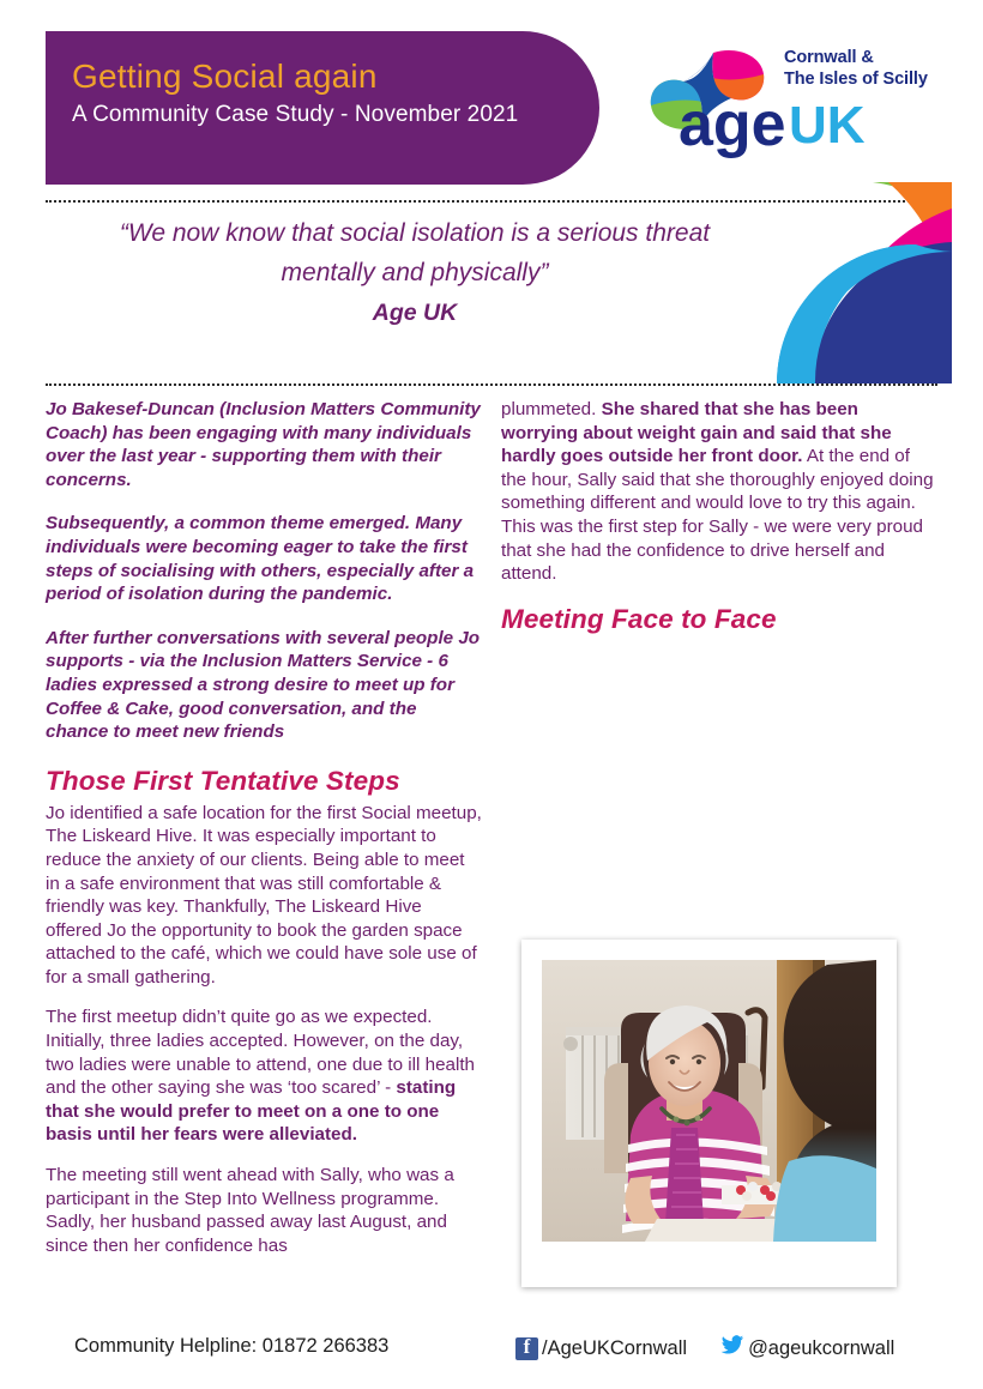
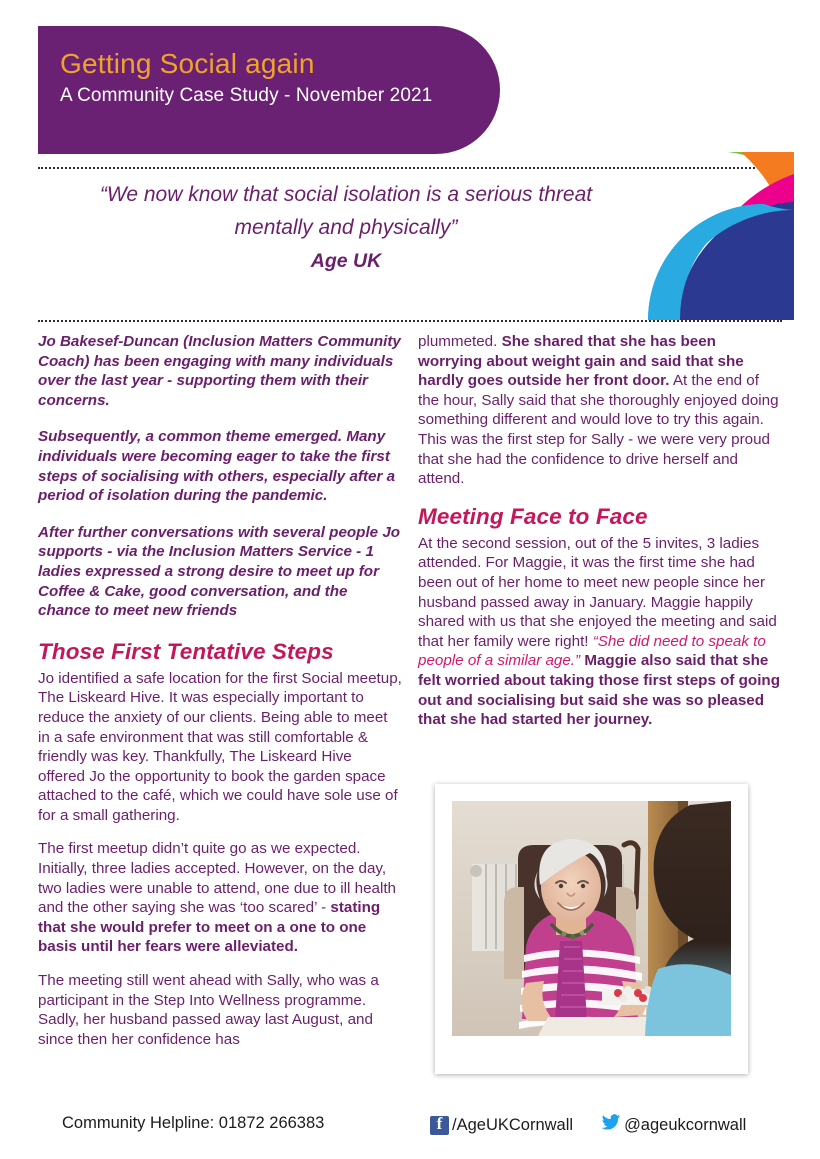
  Getting Social again
  A Community Case Study - November 2021
- Cornwall &
- The Isles of Scilly
- age
- UK
  “We now know that social isolation is a serious threat
  mentally and physically”
  Age UK
  Jo Bakesef-Duncan (Inclusion Matters Community Coach) has been engaging with many individuals over the last year - supporting them with their concerns.
  Subsequently, a common theme emerged. Many individuals were becoming eager to take the first steps of socialising with others, especially after a period of isolation during the pandemic.
- After further conversations with several people Jo supports - via the Inclusion Matters Service - 6 ladies expressed a strong desire to meet up for Coffee & Cake, good conversation, and the chance to meet new friends
+ After further conversations with several people Jo supports - via the Inclusion Matters Service - 1 ladies expressed a strong desire to meet up for Coffee & Cake, good conversation, and the chance to meet new friends
  Those First Tentative Steps
  Jo identified a safe location for the first Social meetup, The Liskeard Hive. It was especially important to reduce the anxiety of our clients. Being able to meet in a safe environment that was still comfortable & friendly was key. Thankfully, The Liskeard Hive offered Jo the opportunity to book the garden space attached to the café, which we could have sole use of for a small gathering.
  The first meetup didn’t quite go as we expected. Initially, three ladies accepted. However, on the day, two ladies were unable to attend, one due to ill health and the other saying she was ‘too scared’ - stating that she would prefer to meet on a one to one basis until her fears were alleviated.
  The meeting still went ahead with Sally, who was a participant in the Step Into Wellness programme. Sadly, her husband passed away last August, and since then her confidence has
  plummeted. She shared that she has been worrying about weight gain and said that she hardly goes outside her front door. At the end of the hour, Sally said that she thoroughly enjoyed doing something different and would love to try this again. This was the first step for Sally - we were very proud that she had the confidence to drive herself and attend.
  Meeting Face to Face
+ At the second session, out of the 5 invites, 3 ladies attended. For Maggie, it was the first time she had been out of her home to meet new people since her husband passed away in January. Maggie happily shared with us that she enjoyed the meeting and said that her family were right! “She did need to speak to people of a similar age.” Maggie also said that she felt worried about taking those first steps of going out and socialising but said she was so pleased that she had started her journey.
  Community Helpline: 01872 266383
  /AgeUKCornwall
  @ageukcornwall
